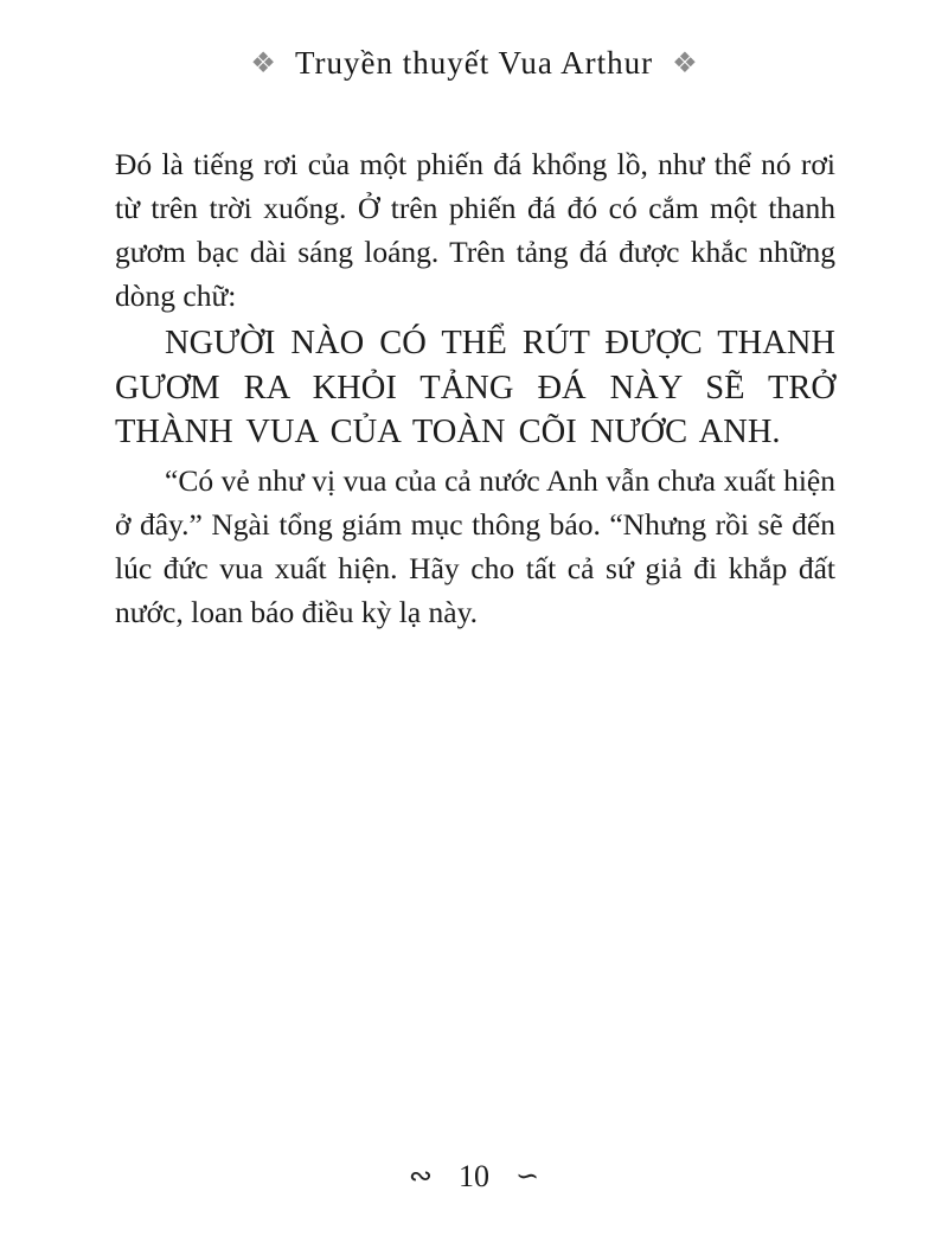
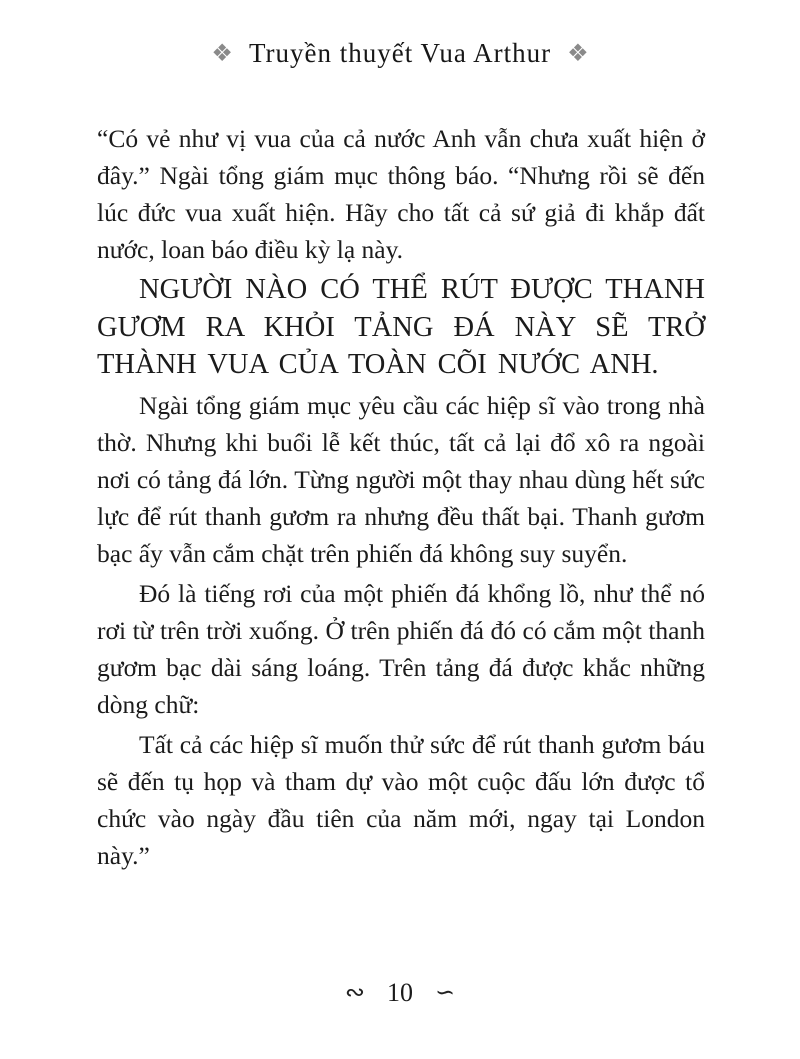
  ❖
  Truyền thuyết Vua Arthur
  ❖
- Đó là tiếng rơi của một phiến đá khổng lồ, như thể nó rơi từ trên trời xuống. Ở trên phiến đá đó có cắm một thanh gươm bạc dài sáng loáng. Trên tảng đá được khắc những dòng chữ:
+ “Có vẻ như vị vua của cả nước Anh vẫn chưa xuất hiện ở đây.” Ngài tổng giám mục thông báo. “Nhưng rồi sẽ đến lúc đức vua xuất hiện. Hãy cho tất cả sứ giả đi khắp đất nước, loan báo điều kỳ lạ này.
  NGƯỜI NÀO CÓ THỂ RÚT ĐƯỢC THANH GƯƠM RA KHỎI TẢNG ĐÁ NÀY SẼ TRỞ THÀNH VUA CỦA TOÀN CÕI NƯỚC ANH.
+ Ngài tổng giám mục yêu cầu các hiệp sĩ vào trong nhà thờ. Nhưng khi buổi lễ kết thúc, tất cả lại đổ xô ra ngoài nơi có tảng đá lớn. Từng người một thay nhau dùng hết sức lực để rút thanh gươm ra nhưng đều thất bại. Thanh gươm bạc ấy vẫn cắm chặt trên phiến đá không suy suyển.
- “Có vẻ như vị vua của cả nước Anh vẫn chưa xuất hiện ở đây.” Ngài tổng giám mục thông báo. “Nhưng rồi sẽ đến lúc đức vua xuất hiện. Hãy cho tất cả sứ giả đi khắp đất nước, loan báo điều kỳ lạ này.
+ Đó là tiếng rơi của một phiến đá khổng lồ, như thể nó rơi từ trên trời xuống. Ở trên phiến đá đó có cắm một thanh gươm bạc dài sáng loáng. Trên tảng đá được khắc những dòng chữ:
+ Tất cả các hiệp sĩ muốn thử sức để rút thanh gươm báu sẽ đến tụ họp và tham dự vào một cuộc đấu lớn được tổ chức vào ngày đầu tiên của năm mới, ngay tại London này.”
  ∾
  10
  ∽
